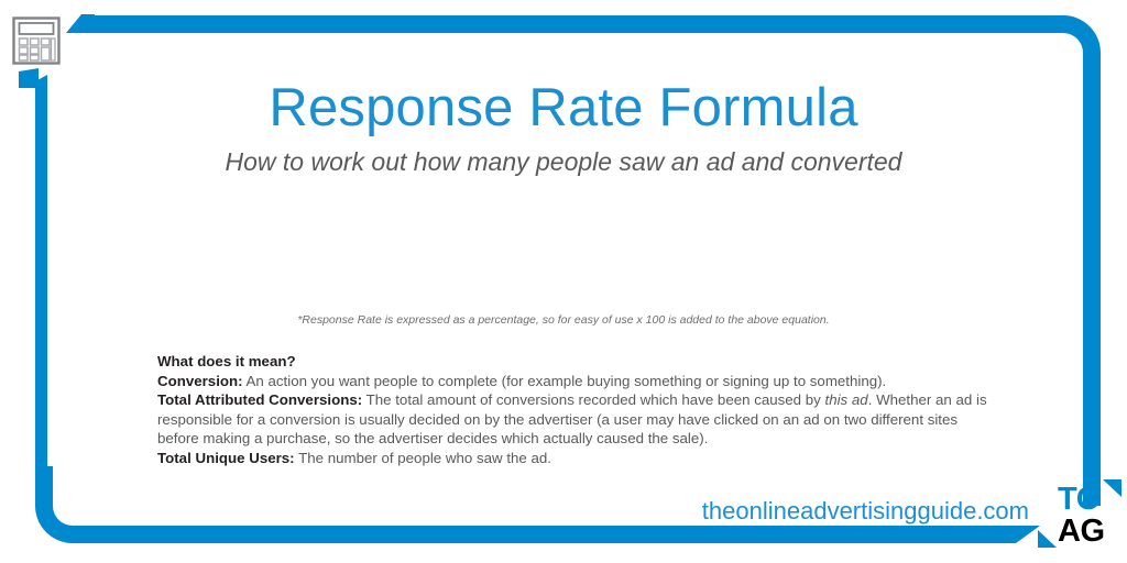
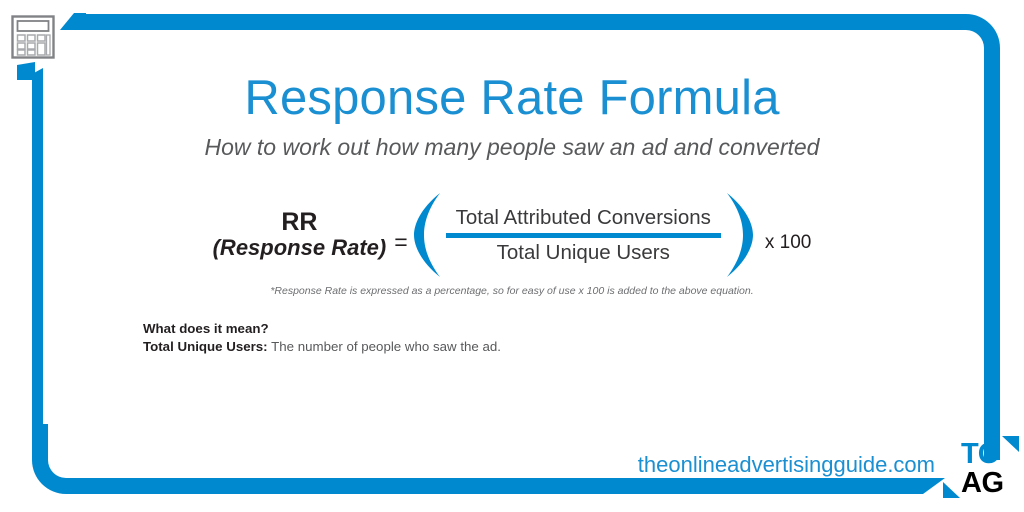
  Response Rate Formula
  How to work out how many people saw an ad and converted
+ RR
+ (Response Rate)
+ =
+ Total Attributed Conversions
+ Total Unique Users
+ x 100
  *Response Rate is expressed as a percentage, so for easy of use x 100 is added to the above equation.
  What does it mean?
- Conversion: An action you want people to complete (for example buying something or signing up to something).
- Total Attributed Conversions: The total amount of conversions recorded which have been caused by this ad. Whether an ad is responsible for a conversion is usually decided on by the advertiser (a user may have clicked on an ad on two different sites before making a purchase, so the advertiser decides which actually caused the sale).
  Total Unique Users: The number of people who saw the ad.
  theonlineadvertisingguide.com
  TO
  AG
